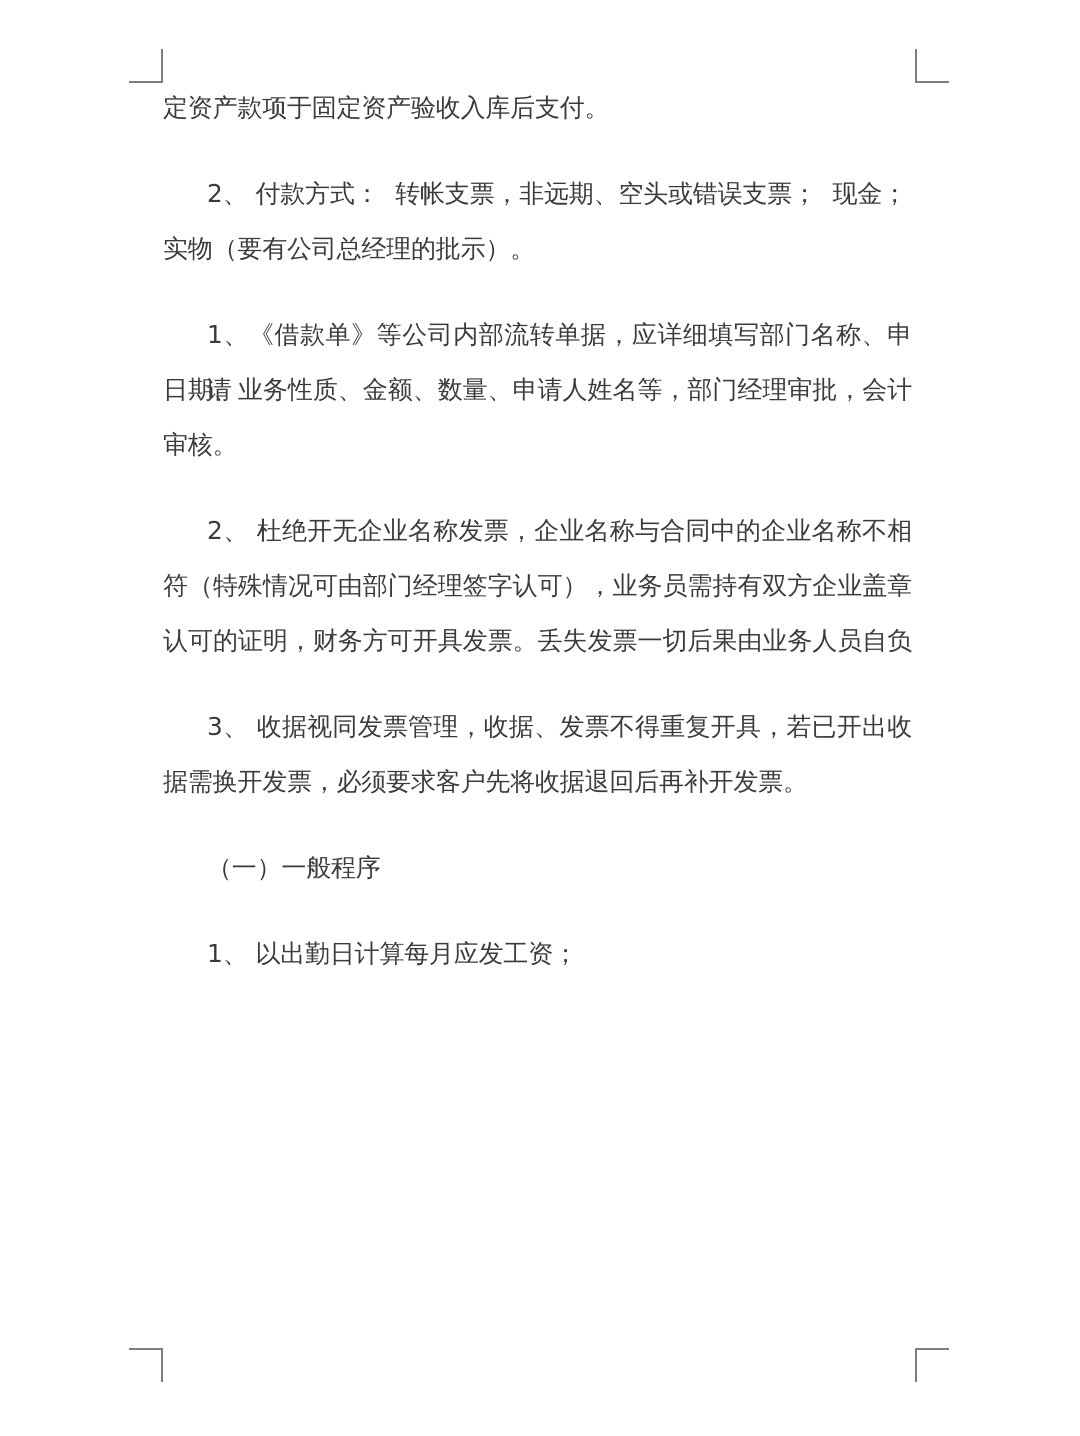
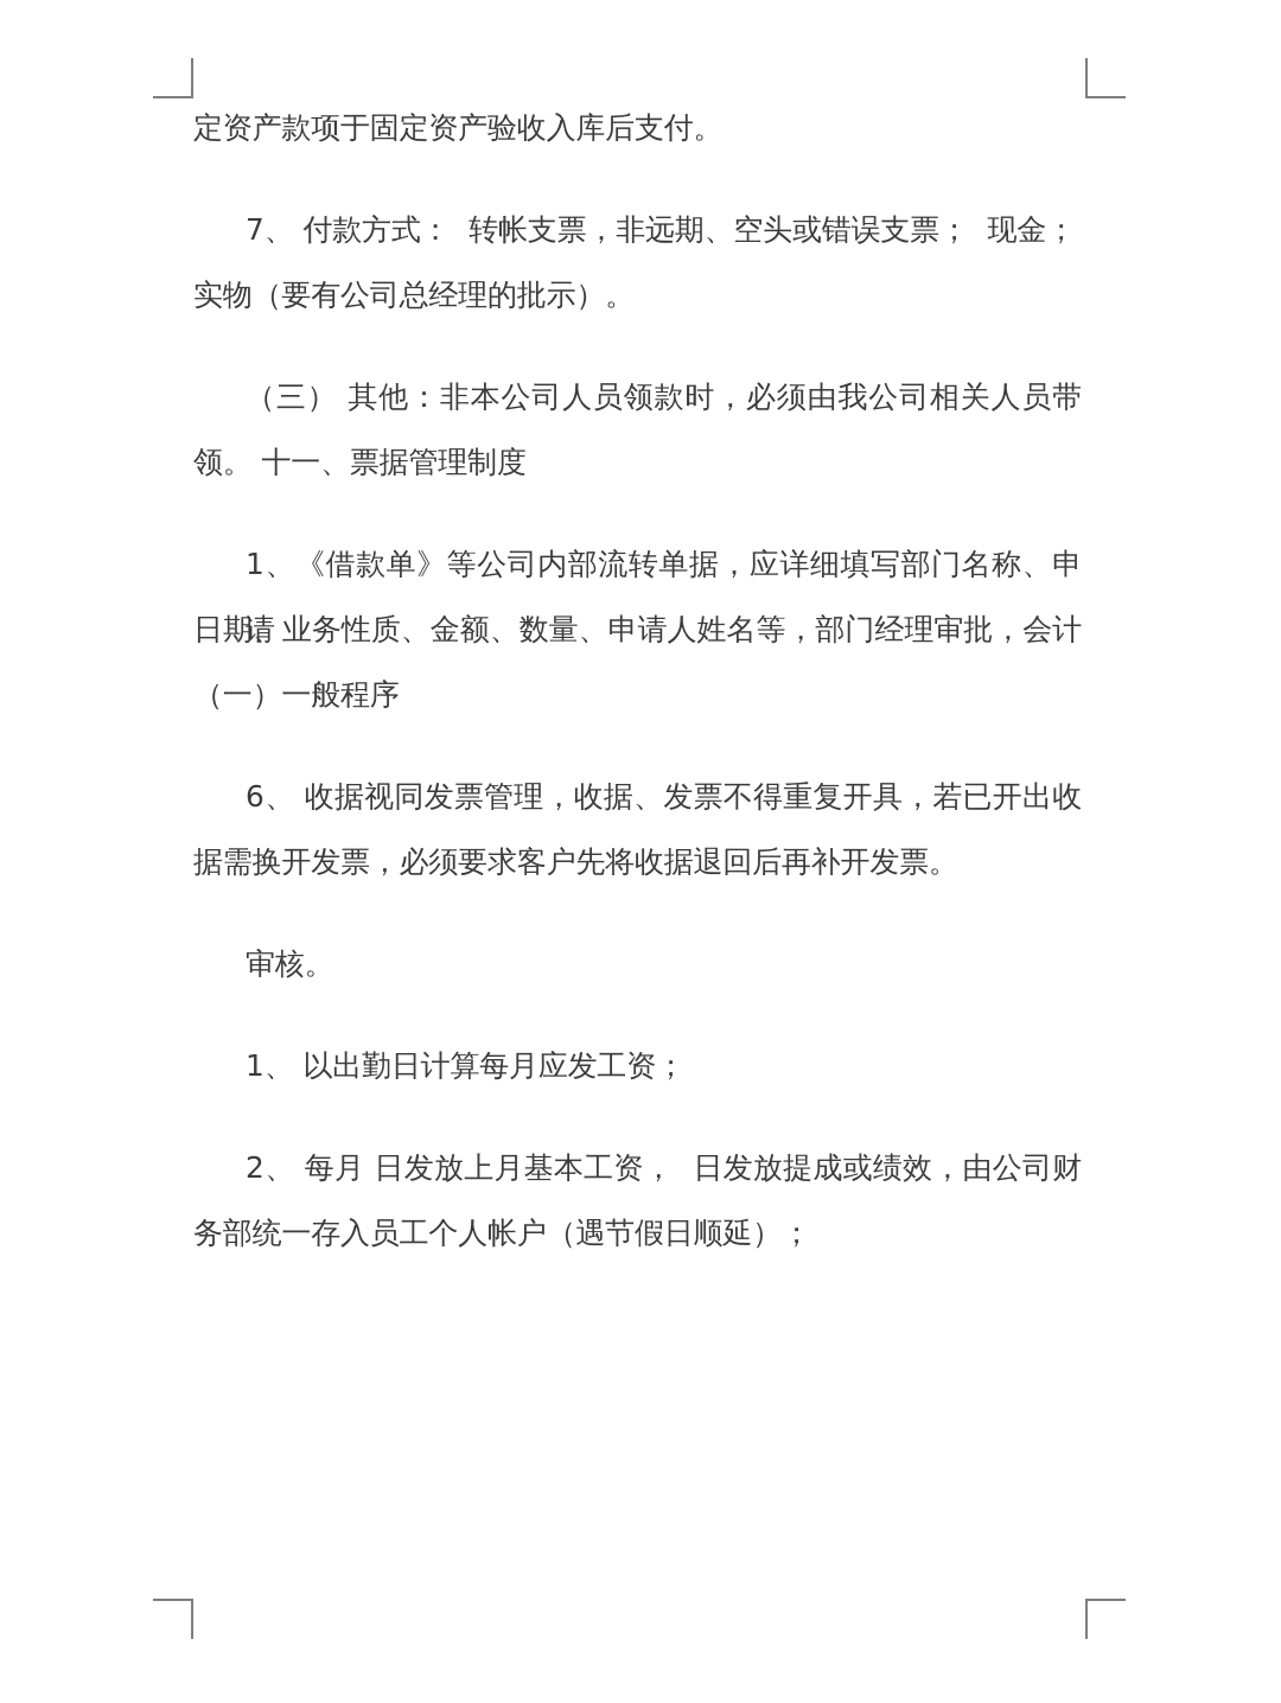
  定资产款项于固定资产验收入库后支付。
- 2、 付款方式： 转帐支票，非远期、空头或错误支票； 现金；
+ 7、 付款方式： 转帐支票，非远期、空头或错误支票； 现金；
  实物（要有公司总经理的批示）。
+ （三） 其他：非本公司人员领款时，必须由我公司相关人员带
+ 领。 十一、票据管理制度
  1、《借款单》等公司内部流转单据，应详细填写部门名称、申请
  日期、业务性质、金额、数量、申请人姓名等，部门经理审批，会计
- 审核。
+ （一）一般程序
- 2、 杜绝开无企业名称发票，企业名称与合同中的企业名称不相
- 符（特殊情况可由部门经理签字认可），业务员需持有双方企业盖章
- 认可的证明，财务方可开具发票。丢失发票一切后果由业务人员自负
- 3、 收据视同发票管理，收据、发票不得重复开具，若已开出收
+ 6、 收据视同发票管理，收据、发票不得重复开具，若已开出收
  据需换开发票，必须要求客户先将收据退回后再补开发票。
- （一）一般程序
+ 审核。
  1、 以出勤日计算每月应发工资；
+ 2、 每月 日发放上月基本工资， 日发放提成或绩效，由公司财
+ 务部统一存入员工个人帐户（遇节假日顺延）；
